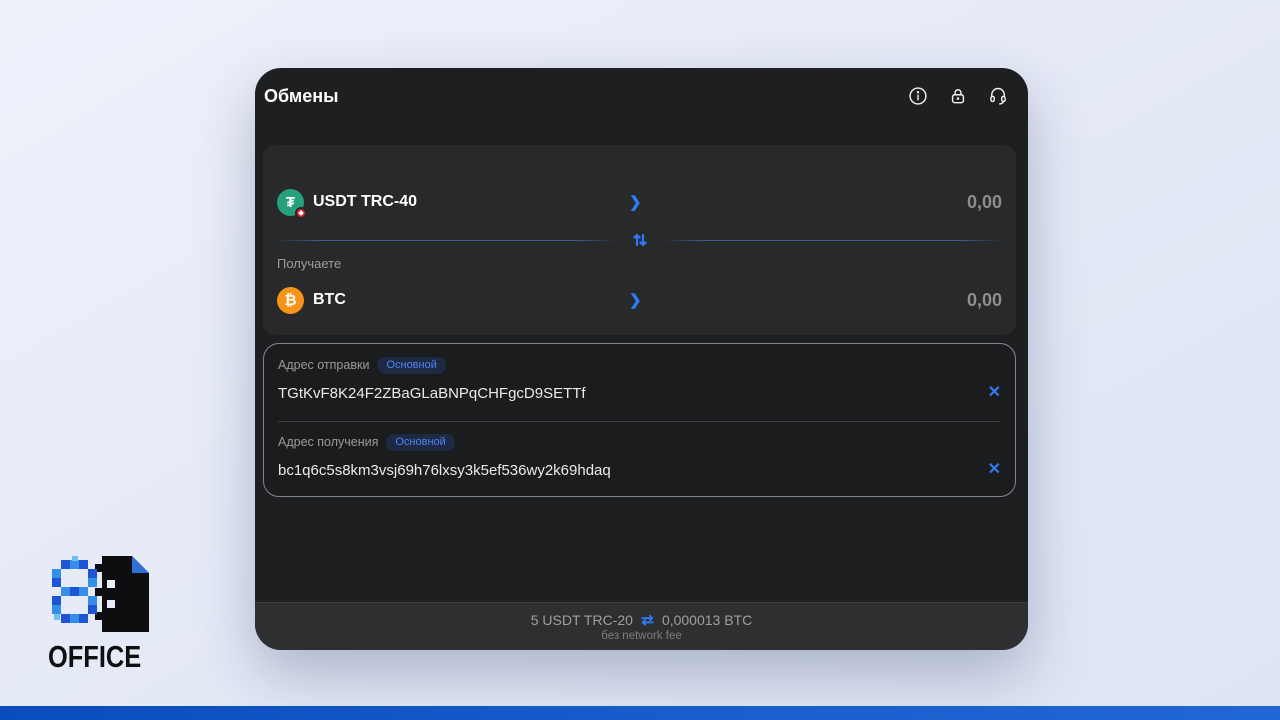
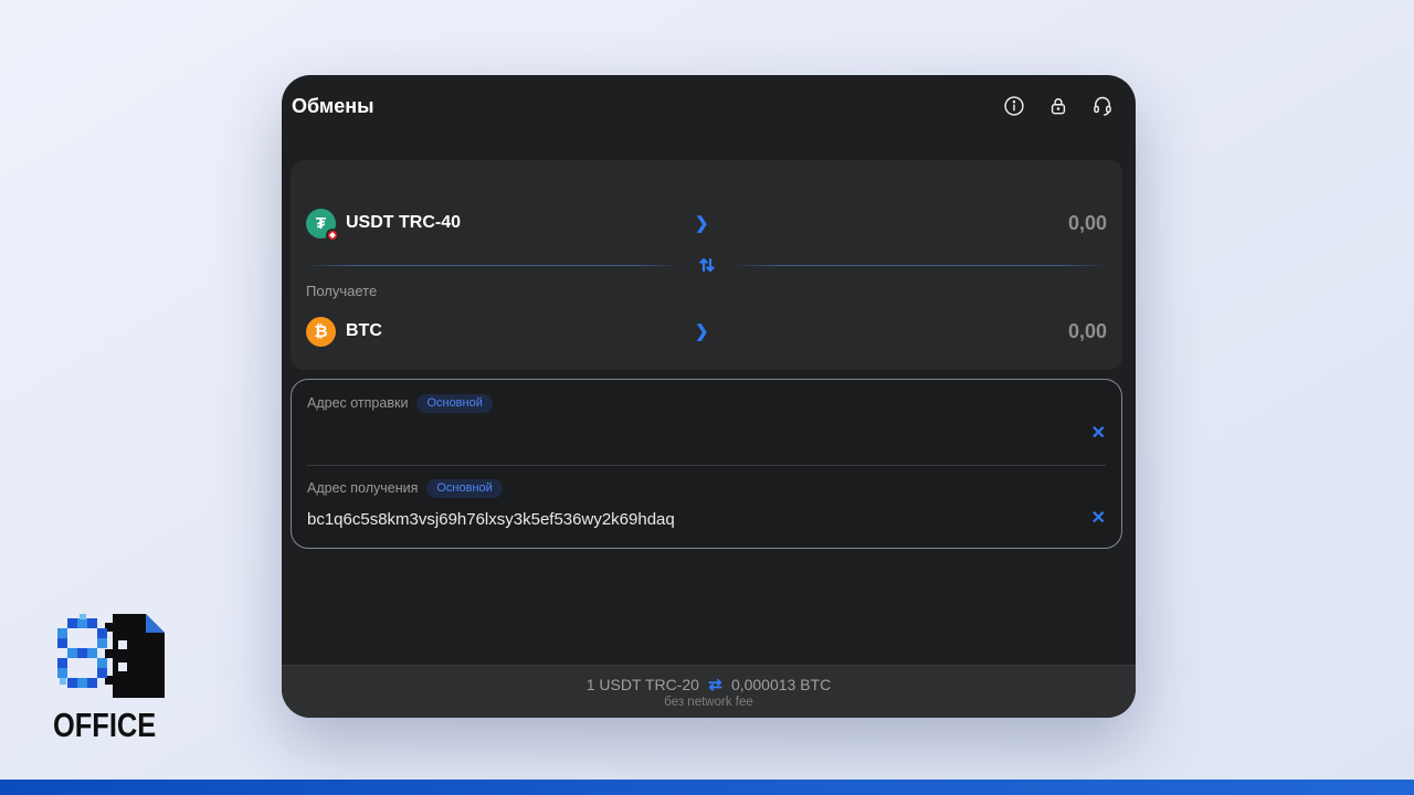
  OFFICE
  Обмены
  ₮
  USDT TRC-40
  ❯
  0,00
  Получаете
  ₿
  BTC
  ❯
  0,00
  Адрес отправки
  Основной
- TGtKvF8K24F2ZBaGLaBNPqCHFgcD9SETTf
  ✕
  Адрес получения
  Основной
  bc1q6c5s8km3vsj69h76lxsy3k5ef536wy2k69hdaq
  ✕
- 5 USDT TRC-20
+ 1 USDT TRC-20
  0,000013 BTC
  без network fee
